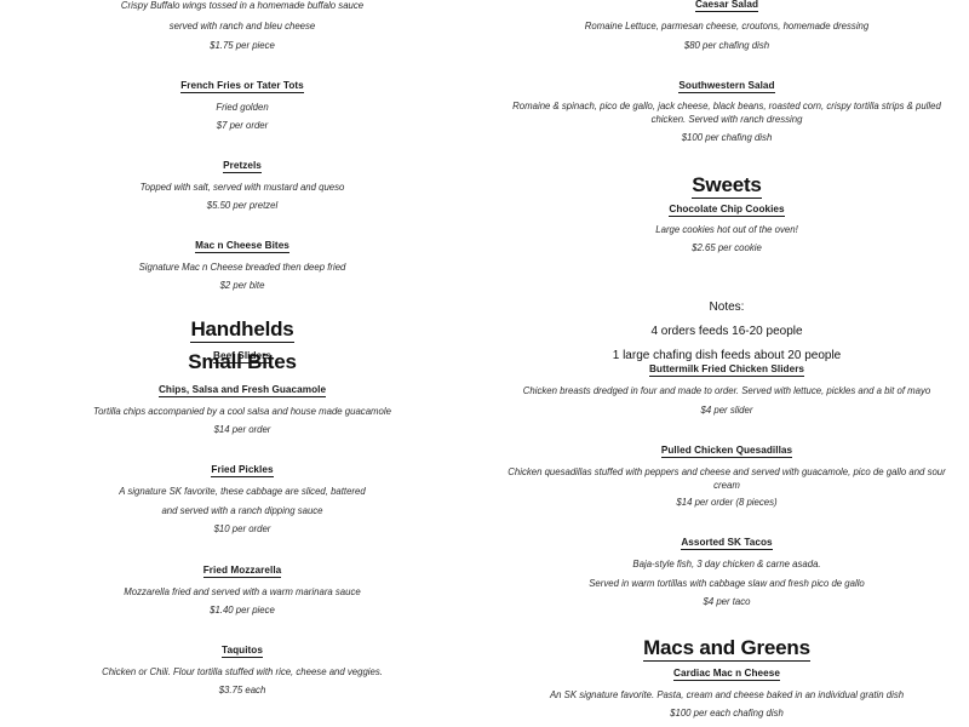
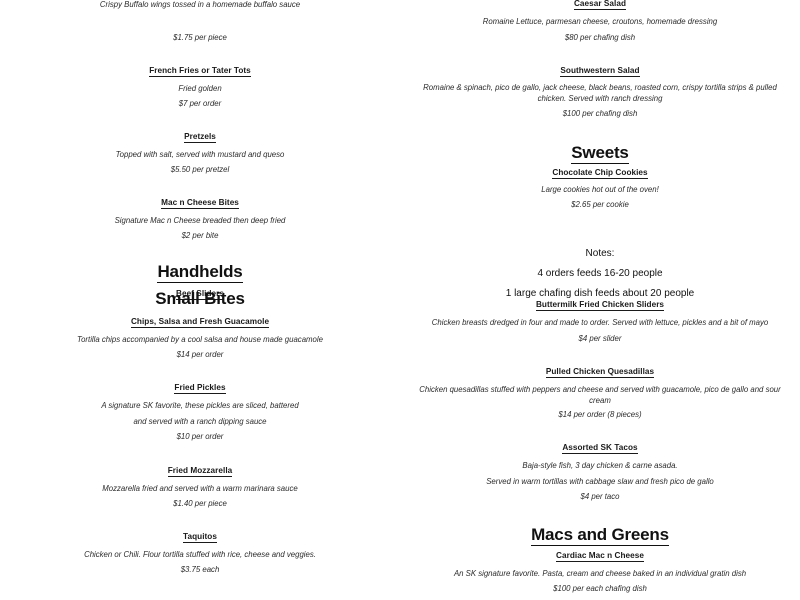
  Crispy Buffalo wings tossed in a homemade buffalo sauce
- served with ranch and bleu cheese
  $1.75 per piece
  French Fries or Tater Tots
  Fried golden
  $7 per order
  Pretzels
  Topped with salt, served with mustard and queso
  $5.50 per pretzel
  Mac n Cheese Bites
  Signature Mac n Cheese breaded then deep fried
  $2 per bite
  Handhelds
  Beef Sliders
  Small Bites
  Chips, Salsa and Fresh Guacamole
  Tortilla chips accompanied by a cool salsa and house made guacamole
  $14 per order
  Fried Pickles
- A signature SK favorite, these cabbage are sliced, battered
+ A signature SK favorite, these pickles are sliced, battered
  and served with a ranch dipping sauce
  $10 per order
  Fried Mozzarella
  Mozzarella fried and served with a warm marinara sauce
  $1.40 per piece
  Taquitos
  Chicken or Chili. Flour tortilla stuffed with rice, cheese and veggies.
  $3.75 each
  Caesar Salad
  Romaine Lettuce, parmesan cheese, croutons, homemade dressing
  $80 per chafing dish
  Southwestern Salad
  Romaine & spinach, pico de gallo, jack cheese, black beans, roasted corn, crispy tortilla strips & pulled chicken. Served with ranch dressing
  $100 per chafing dish
  Sweets
  Chocolate Chip Cookies
  Large cookies hot out of the oven!
  $2.65 per cookie
  Notes:
  4 orders feeds 16-20 people
  1 large chafing dish feeds about 20 people
  Buttermilk Fried Chicken Sliders
  Chicken breasts dredged in four and made to order. Served with lettuce, pickles and a bit of mayo
  $4 per slider
  Pulled Chicken Quesadillas
  Chicken quesadillas stuffed with peppers and cheese and served with guacamole, pico de gallo and sour cream
  $14 per order (8 pieces)
  Assorted SK Tacos
  Baja-style fish, 3 day chicken & carne asada.
  Served in warm tortillas with cabbage slaw and fresh pico de gallo
  $4 per taco
  Macs and Greens
  Cardiac Mac n Cheese
  An SK signature favorite. Pasta, cream and cheese baked in an individual gratin dish
  $100 per each chafing dish
